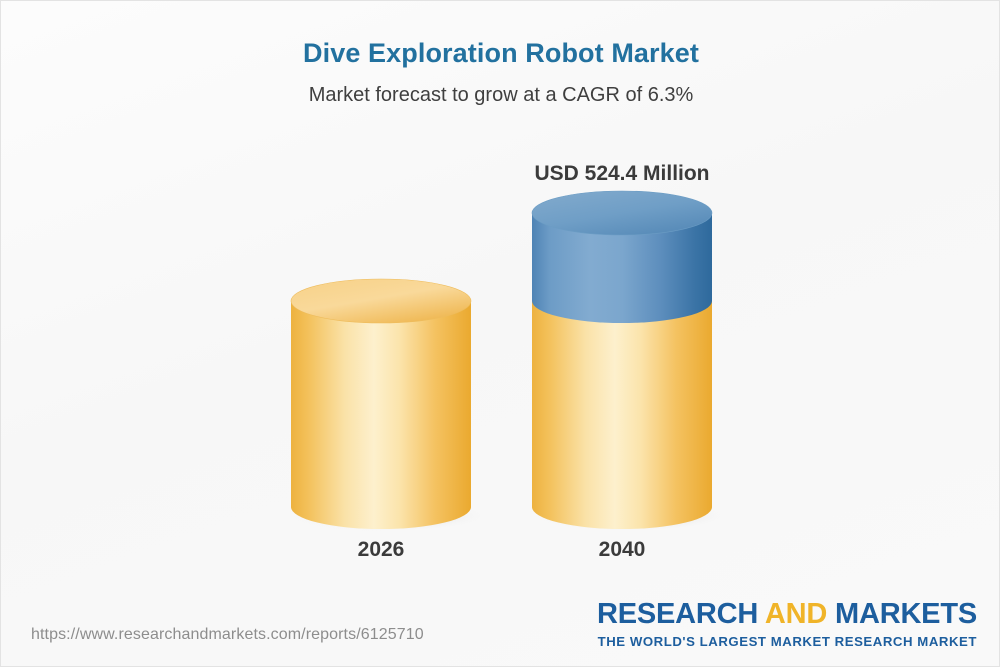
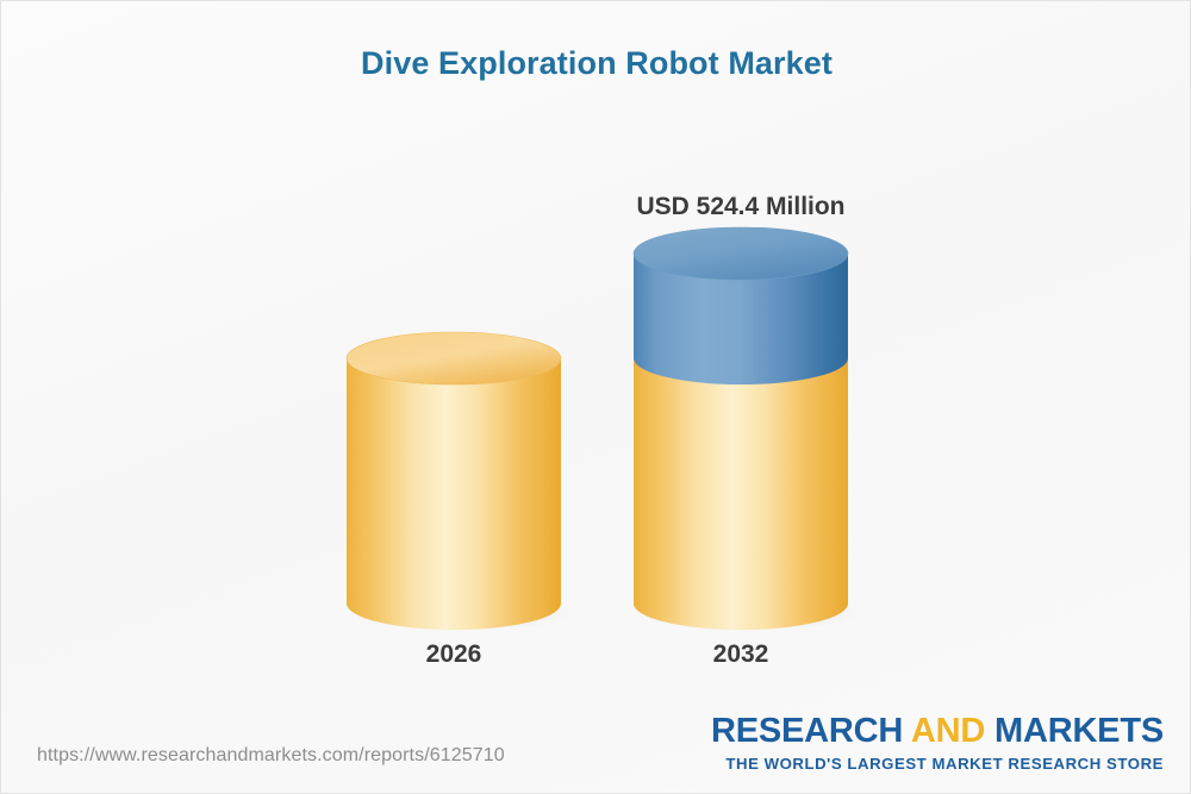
  Dive Exploration Robot Market
- Market forecast to grow at a CAGR of 6.3%
  2026
  USD 524.4 Million
- 2040
+ 2032
  https://www.researchandmarkets.com/reports/6125710
  RESEARCH AND MARKETS
- THE WORLD'S LARGEST MARKET RESEARCH MARKET
+ THE WORLD'S LARGEST MARKET RESEARCH STORE
